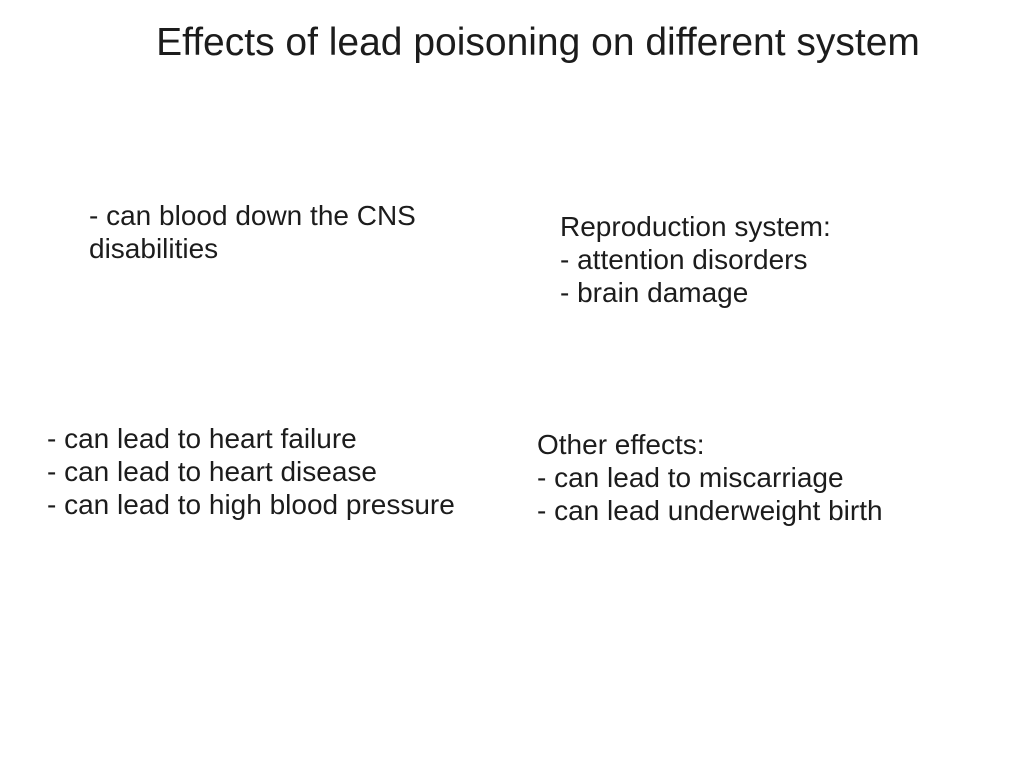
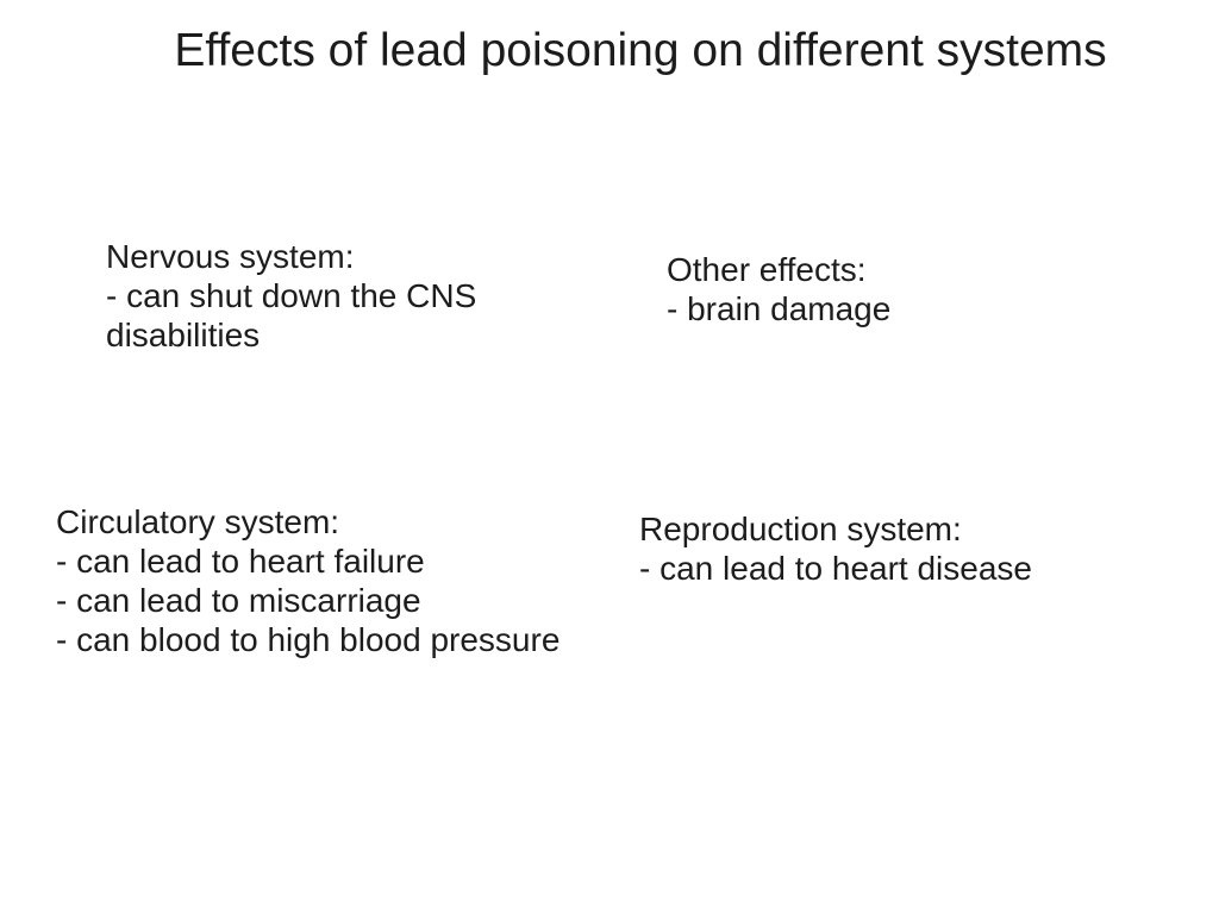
- Effects of lead poisoning on different system
+ Effects of lead poisoning on different systems
+ Nervous system:
- - can blood down the CNS
+ - can shut down the CNS
  disabilities
- Reproduction system:
+ Other effects:
- - attention disorders
  - brain damage
+ Circulatory system:
  - can lead to heart failure
- - can lead to heart disease
+ - can lead to miscarriage
- - can lead to high blood pressure
+ - can blood to high blood pressure
- Other effects:
+ Reproduction system:
- - can lead to miscarriage
+ - can lead to heart disease
- - can lead underweight birth
